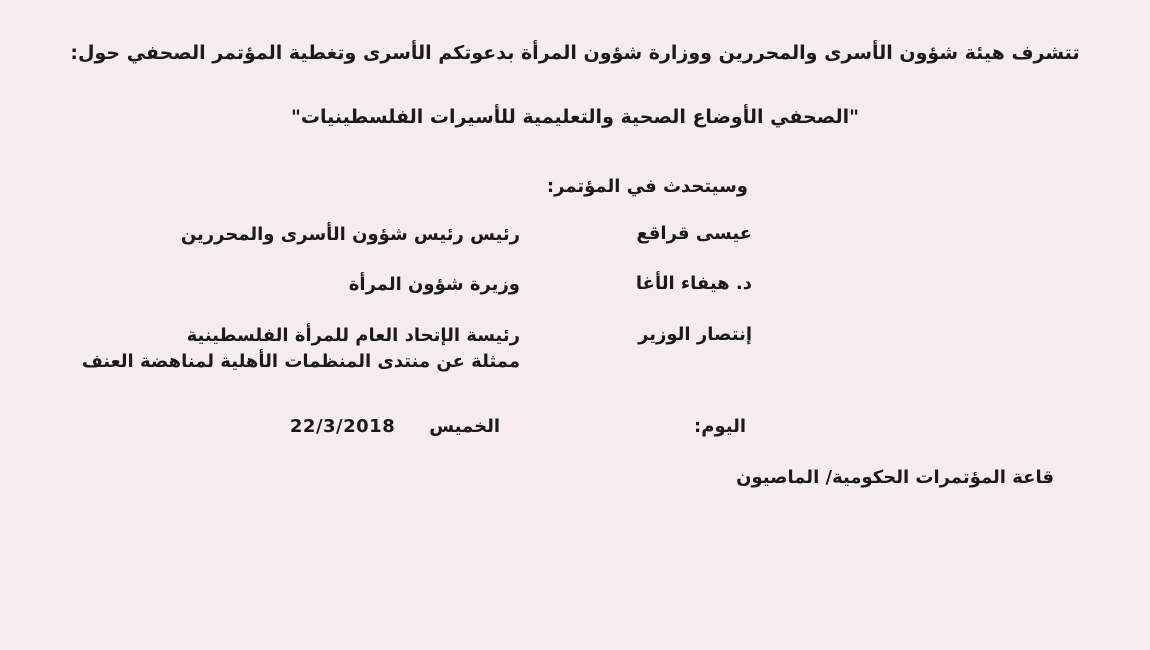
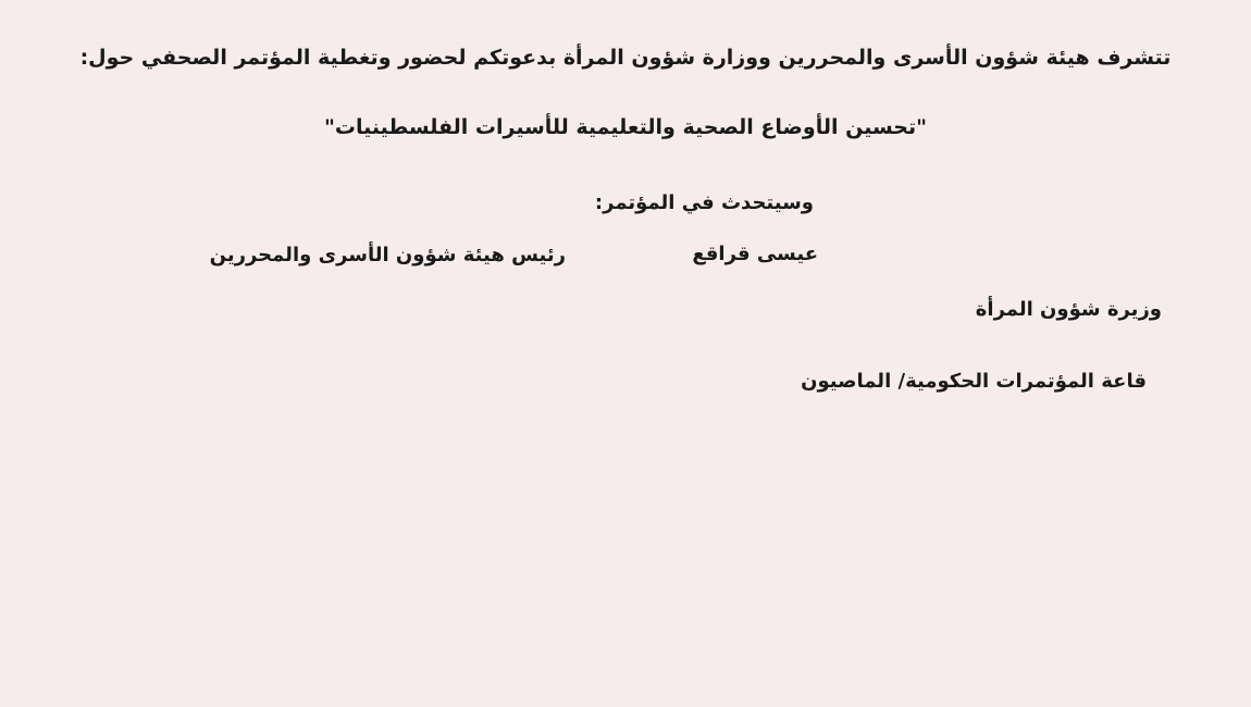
- تتشرف هيئة شؤون الأسرى والمحررين ووزارة شؤون المرأة بدعوتكم الأسرى وتغطية المؤتمر الصحفي حول:
+ تتشرف هيئة شؤون الأسرى والمحررين ووزارة شؤون المرأة بدعوتكم لحضور وتغطية المؤتمر الصحفي حول:
- "الصحفي الأوضاع الصحية والتعليمية للأسيرات الفلسطينيات"
+ "تحسين الأوضاع الصحية والتعليمية للأسيرات الفلسطينيات"
  وسيتحدث في المؤتمر:
  عيسى قراقع
- رئيس رئيس شؤون الأسرى والمحررين
+ رئيس هيئة شؤون الأسرى والمحررين
- د. هيفاء الأغا
  وزيرة شؤون المرأة
- إنتصار الوزير
- رئيسة الإتحاد العام للمرأة الفلسطينية
- ممثلة عن منتدى المنظمات الأهلية لمناهضة العنف
- اليوم:
- الخميس22/3/2018
  قاعة المؤتمرات الحكومية/ الماصيون
